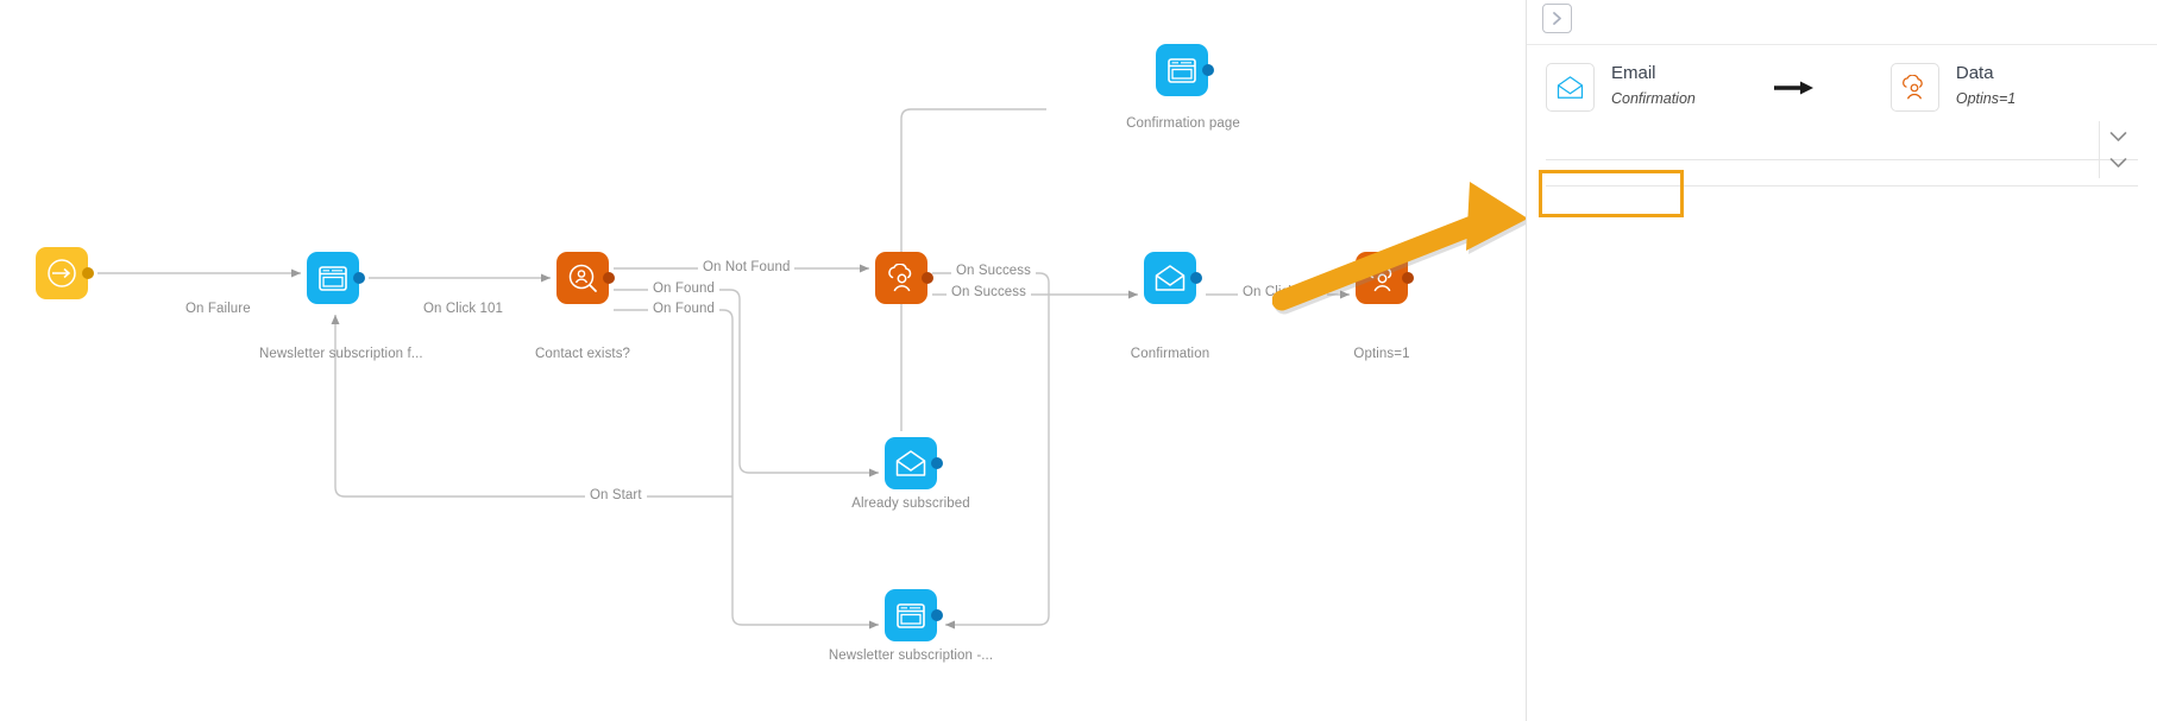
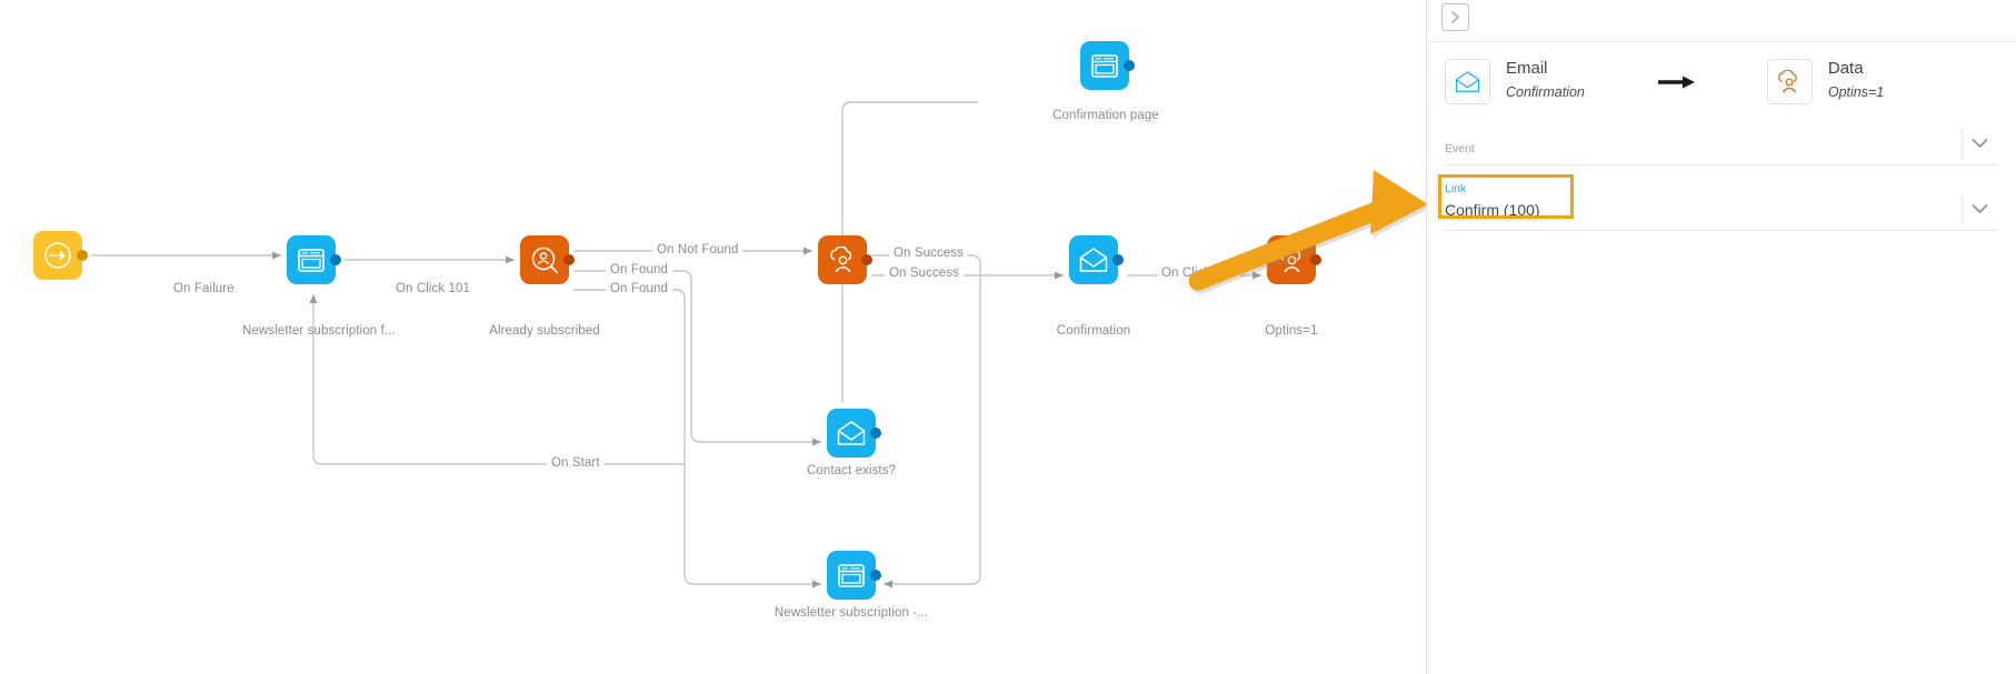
  Newsletter subscription f...
- Contact exists?
+ Already subscribed
  Confirmation
  Optins=1
  Confirmation page
- Already subscribed
+ Contact exists?
  Newsletter subscription -...
  On Failure
  On Click 101
  On Not Found
  On Found
  On Found
  On Success
  On Success
  On Start
  Email
  Confirmation
  Data
  Optins=1
+ Event
+ Link
+ Confirm (100)
